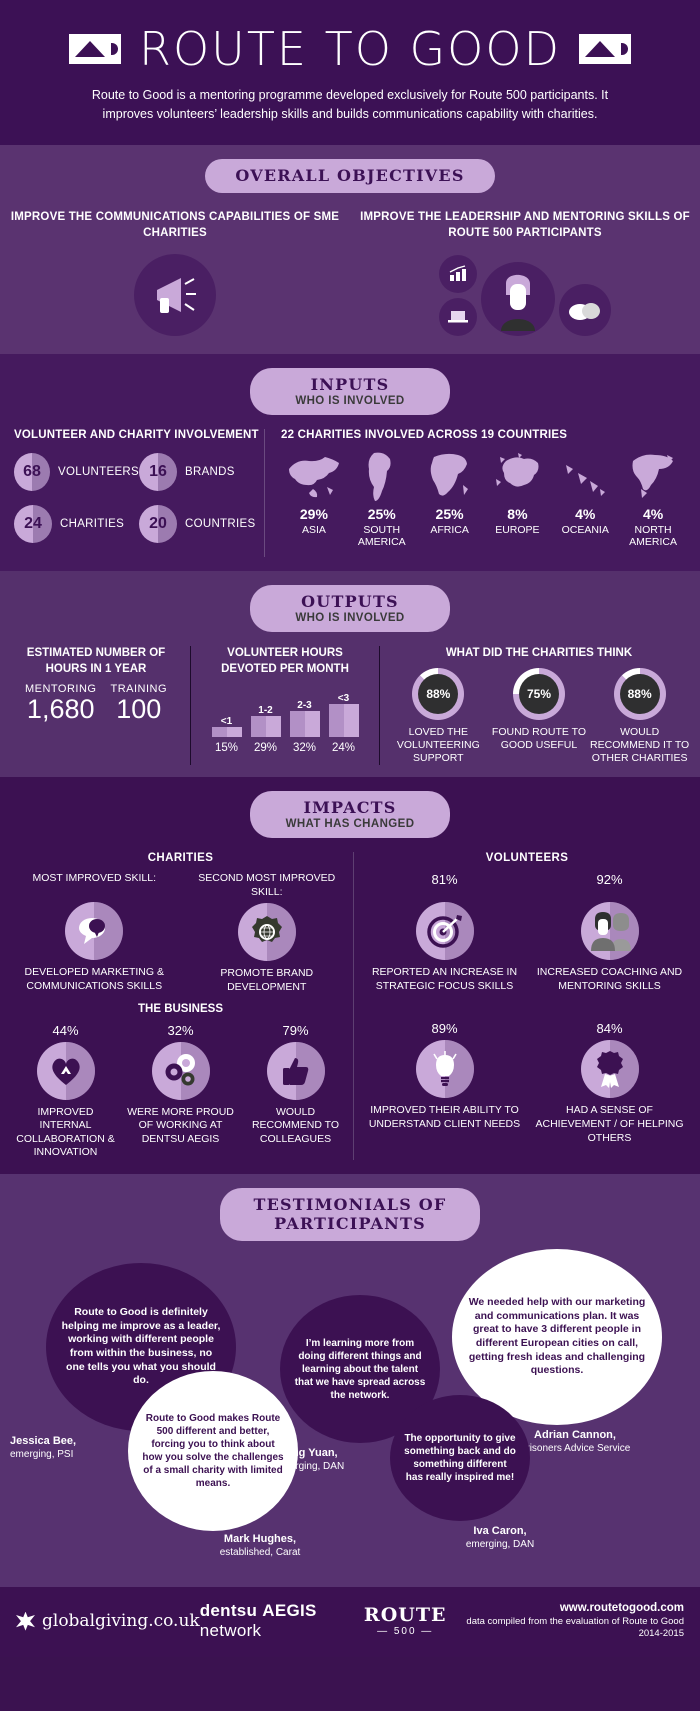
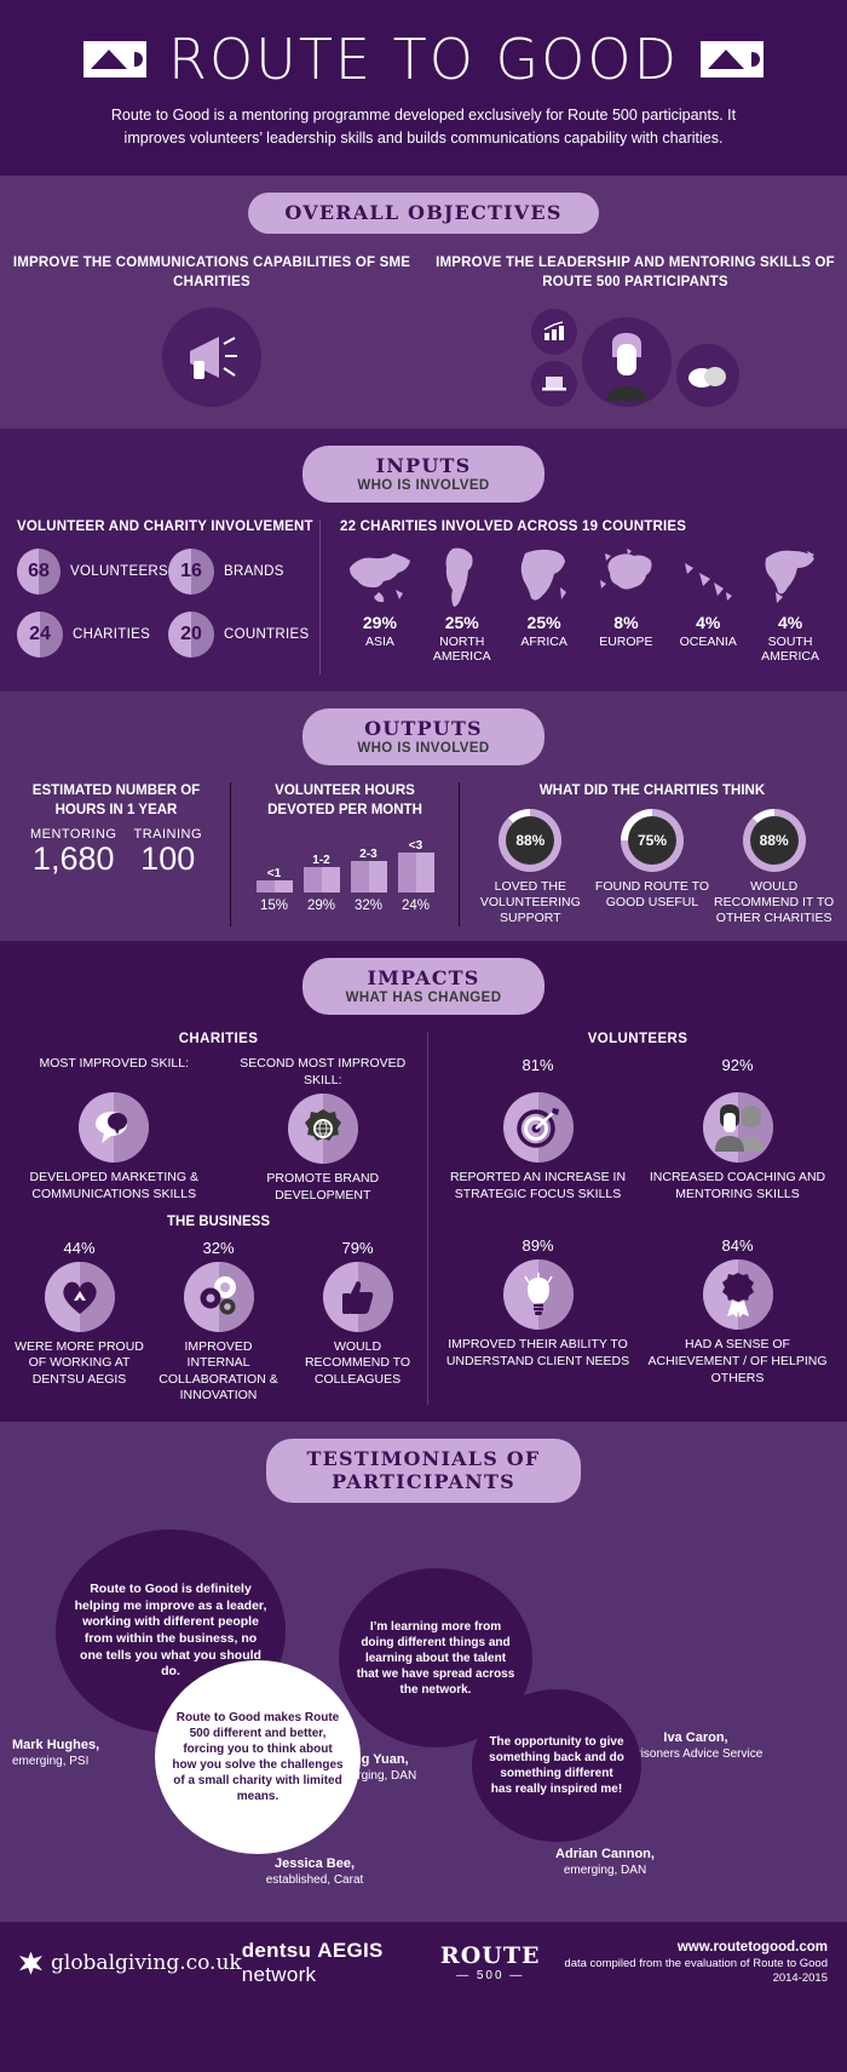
  ROUTE TO GOOD
  Route to Good is a mentoring programme developed exclusively for Route 500 participants. It improves volunteers’ leadership skills and builds communications capability with charities.
  OVERALL OBJECTIVES
  IMPROVE THE COMMUNICATIONS CAPABILITIES OF SME CHARITIES
  IMPROVE THE LEADERSHIP AND MENTORING SKILLS OF ROUTE 500 PARTICIPANTS
  INPUTS
  WHO IS INVOLVED
  VOLUNTEER AND CHARITY INVOLVEMENT
  68
  VOLUNTEERS
  16
  BRANDS
  24
  CHARITIES
  20
  COUNTRIES
  22 CHARITIES INVOLVED ACROSS 19 COUNTRIES
  29%
  ASIA
  25%
- SOUTH AMERICA
+ NORTH AMERICA
  25%
  AFRICA
  8%
  EUROPE
  4%
  OCEANIA
  4%
- NORTH AMERICA
+ SOUTH AMERICA
  OUTPUTS
  WHO IS INVOLVED
  ESTIMATED NUMBER OF HOURS IN 1 YEAR
  MENTORING
  1,680
  TRAINING
  100
  VOLUNTEER HOURS DEVOTED PER MONTH
  <1
  1-2
  2-3
  <3
  15%
  29%
  32%
  24%
  WHAT DID THE CHARITIES THINK
  88%
  LOVED THE VOLUNTEERING SUPPORT
  75%
  FOUND ROUTE TO GOOD USEFUL
  88%
  WOULD RECOMMEND IT TO OTHER CHARITIES
  IMPACTS
  WHAT HAS CHANGED
  CHARITIES
  MOST IMPROVED SKILL:
  DEVELOPED MARKETING & COMMUNICATIONS SKILLS
  SECOND MOST IMPROVED SKILL:
  PROMOTE BRAND DEVELOPMENT
  THE BUSINESS
  44%
- IMPROVED INTERNAL COLLABORATION & INNOVATION
+ WERE MORE PROUD OF WORKING AT DENTSU AEGIS
  32%
- WERE MORE PROUD OF WORKING AT DENTSU AEGIS
+ IMPROVED INTERNAL COLLABORATION & INNOVATION
  79%
  WOULD RECOMMEND TO COLLEAGUES
  VOLUNTEERS
  81%
  REPORTED AN INCREASE IN STRATEGIC FOCUS SKILLS
  92%
  INCREASED COACHING AND MENTORING SKILLS
  89%
  IMPROVED THEIR ABILITY TO UNDERSTAND CLIENT NEEDS
  84%
  HAD A SENSE OF ACHIEVEMENT / OF HELPING OTHERS
  TESTIMONIALS OF PARTICIPANTS
  Route to Good is definitely helping me improve as a leader, working with different people from within the business, no one tells you what you should do.
- Jessica Bee,
+ Mark Hughes,
  emerging, PSI
  I’m learning more from doing different things and learning about the talent that we have spread across the network.
  rging, DAN
- We needed help with our marketing and communications plan. It was great to have 3 different people in different European cities on call, getting fresh ideas and challenging questions.
- Adrian Cannon,
+ Iva Caron,
  isoners Advice Service
  Route to Good makes Route 500 different and better, forcing you to think about how you solve the challenges of a small charity with limited means.
- Mark Hughes,
+ Jessica Bee,
  established, Carat
  The opportunity to give something back and do something different has really inspired me!
- Iva Caron,
+ Adrian Cannon,
  emerging, DAN
  globalgiving.co.uk
  dentsu AEGIS network
  ROUTE
  — 500 —
  www.routetogood.com
  data compiled from the evaluation of Route to Good 2014-2015
